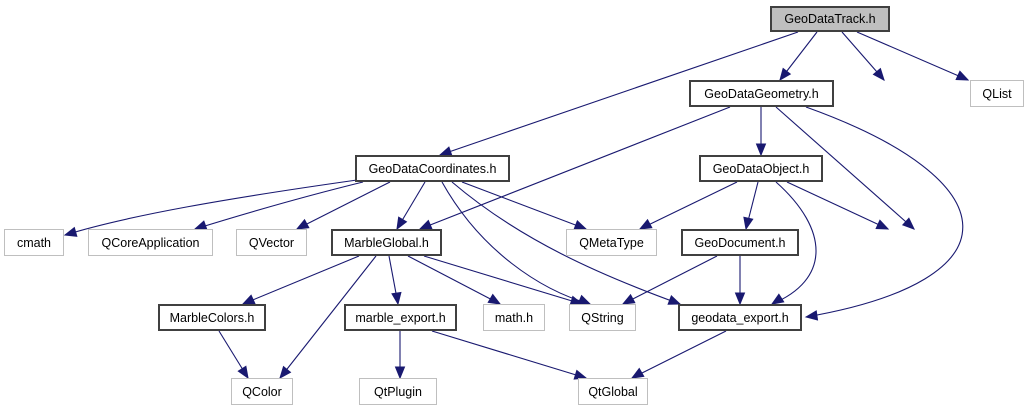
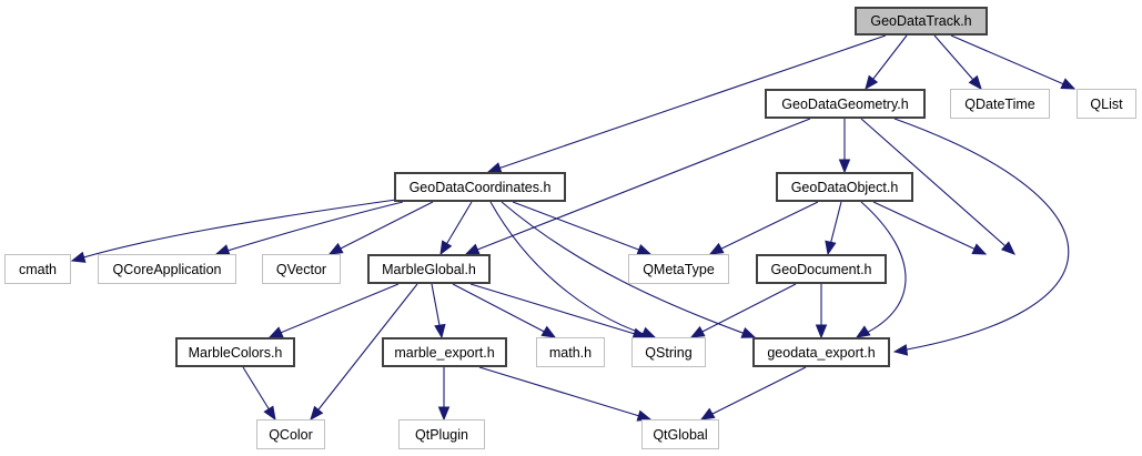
  GeoDataTrack.h
  GeoDataGeometry.h
+ QDateTime
  QList
  GeoDataCoordinates.h
  GeoDataObject.h
  cmath
  QCoreApplication
  QVector
  MarbleGlobal.h
  QMetaType
  GeoDocument.h
  MarbleColors.h
  marble_export.h
  math.h
  QString
  geodata_export.h
  QColor
  QtPlugin
  QtGlobal
